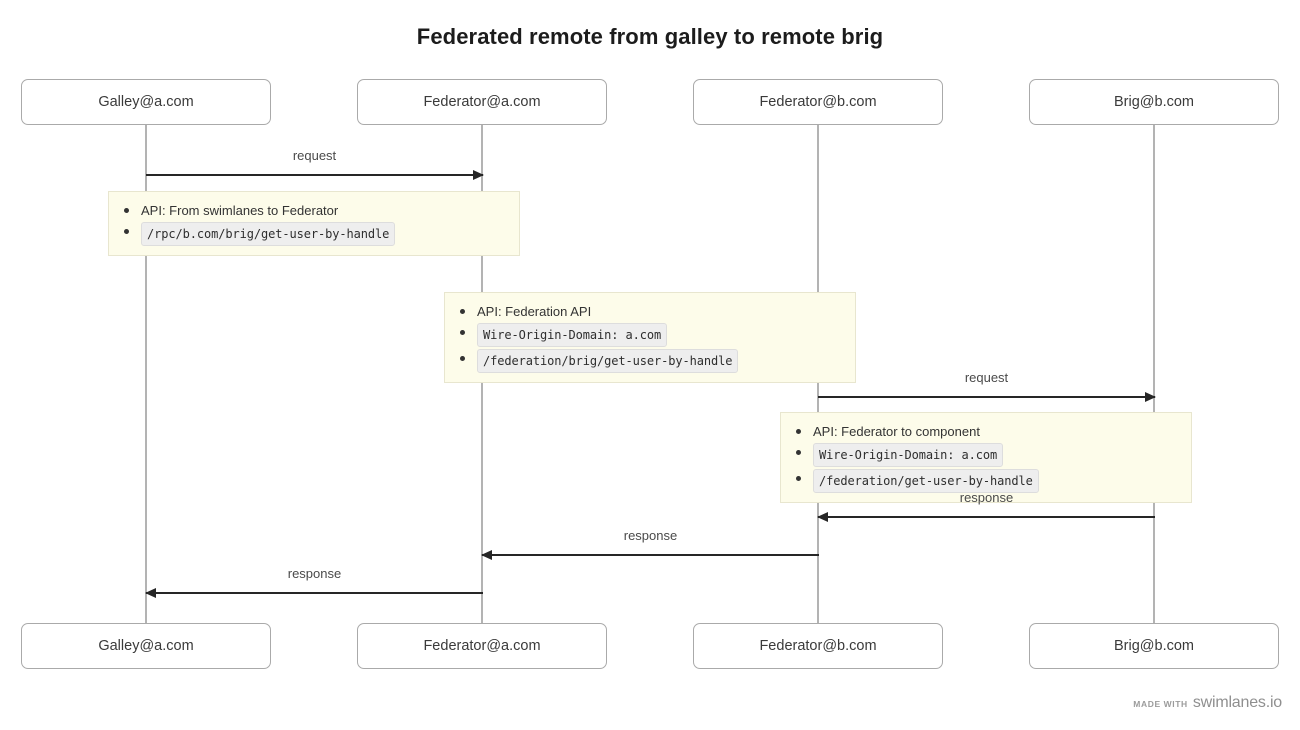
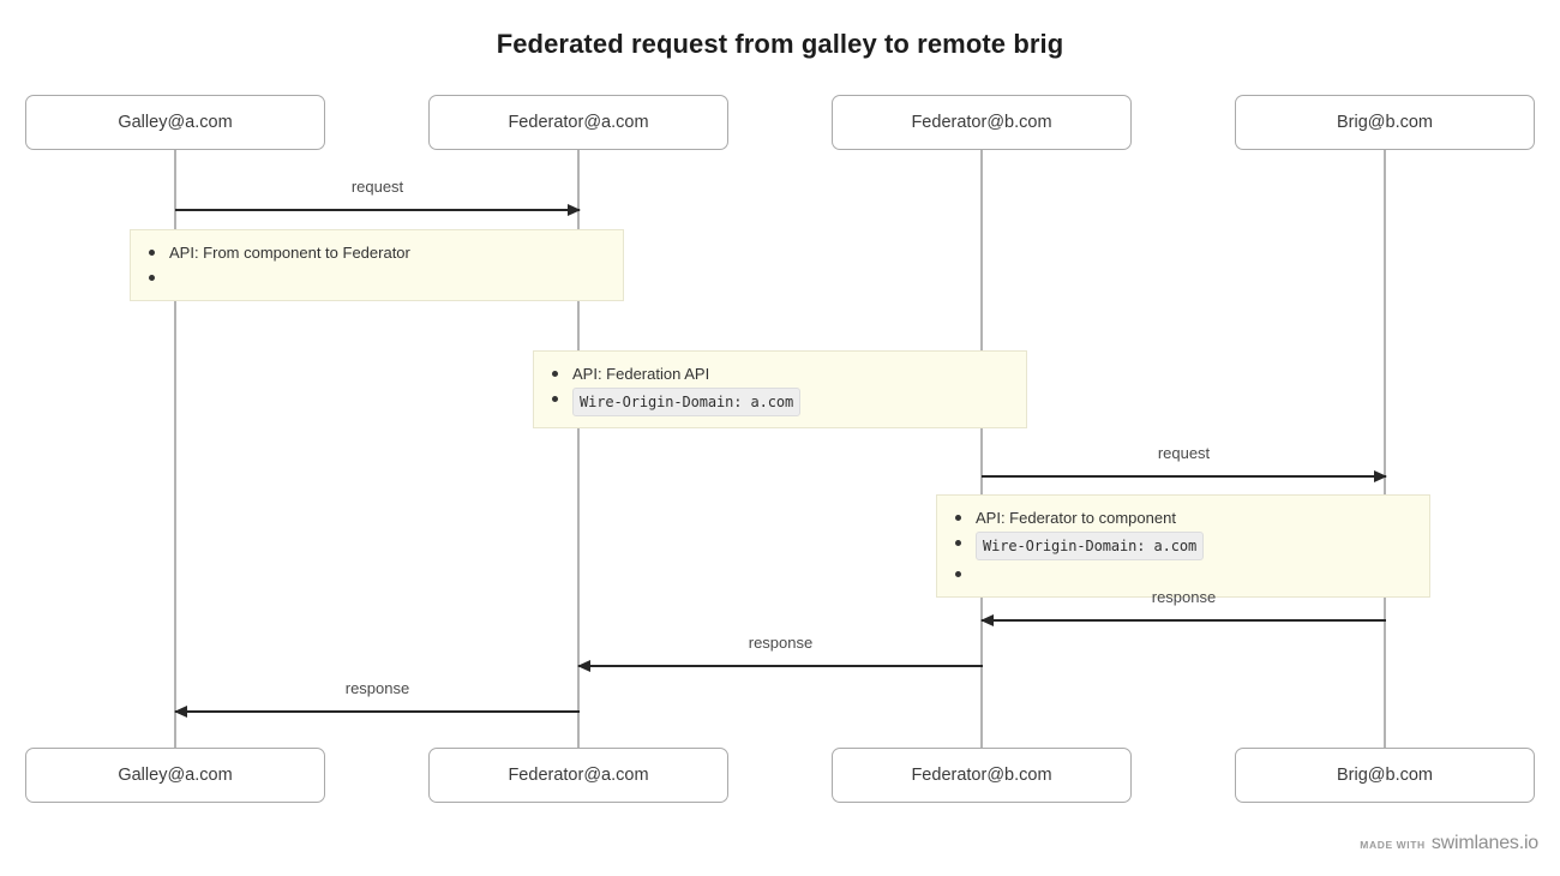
- Federated remote from galley to remote brig
+ Federated request from galley to remote brig
  Galley@a.com
  Federator@a.com
  Federator@b.com
  Brig@b.com
  request
- API: From swimlanes to Federator
+ API: From component to Federator
- /rpc/b.com/brig/get-user-by-handle
  API: Federation API
  Wire-Origin-Domain: a.com
- /federation/brig/get-user-by-handle
  request
  API: Federator to component
  Wire-Origin-Domain: a.com
- /federation/get-user-by-handle
  response
  response
  response
  Galley@a.com
  Federator@a.com
  Federator@b.com
  Brig@b.com
  MADE WITH
  swimlanes.io
